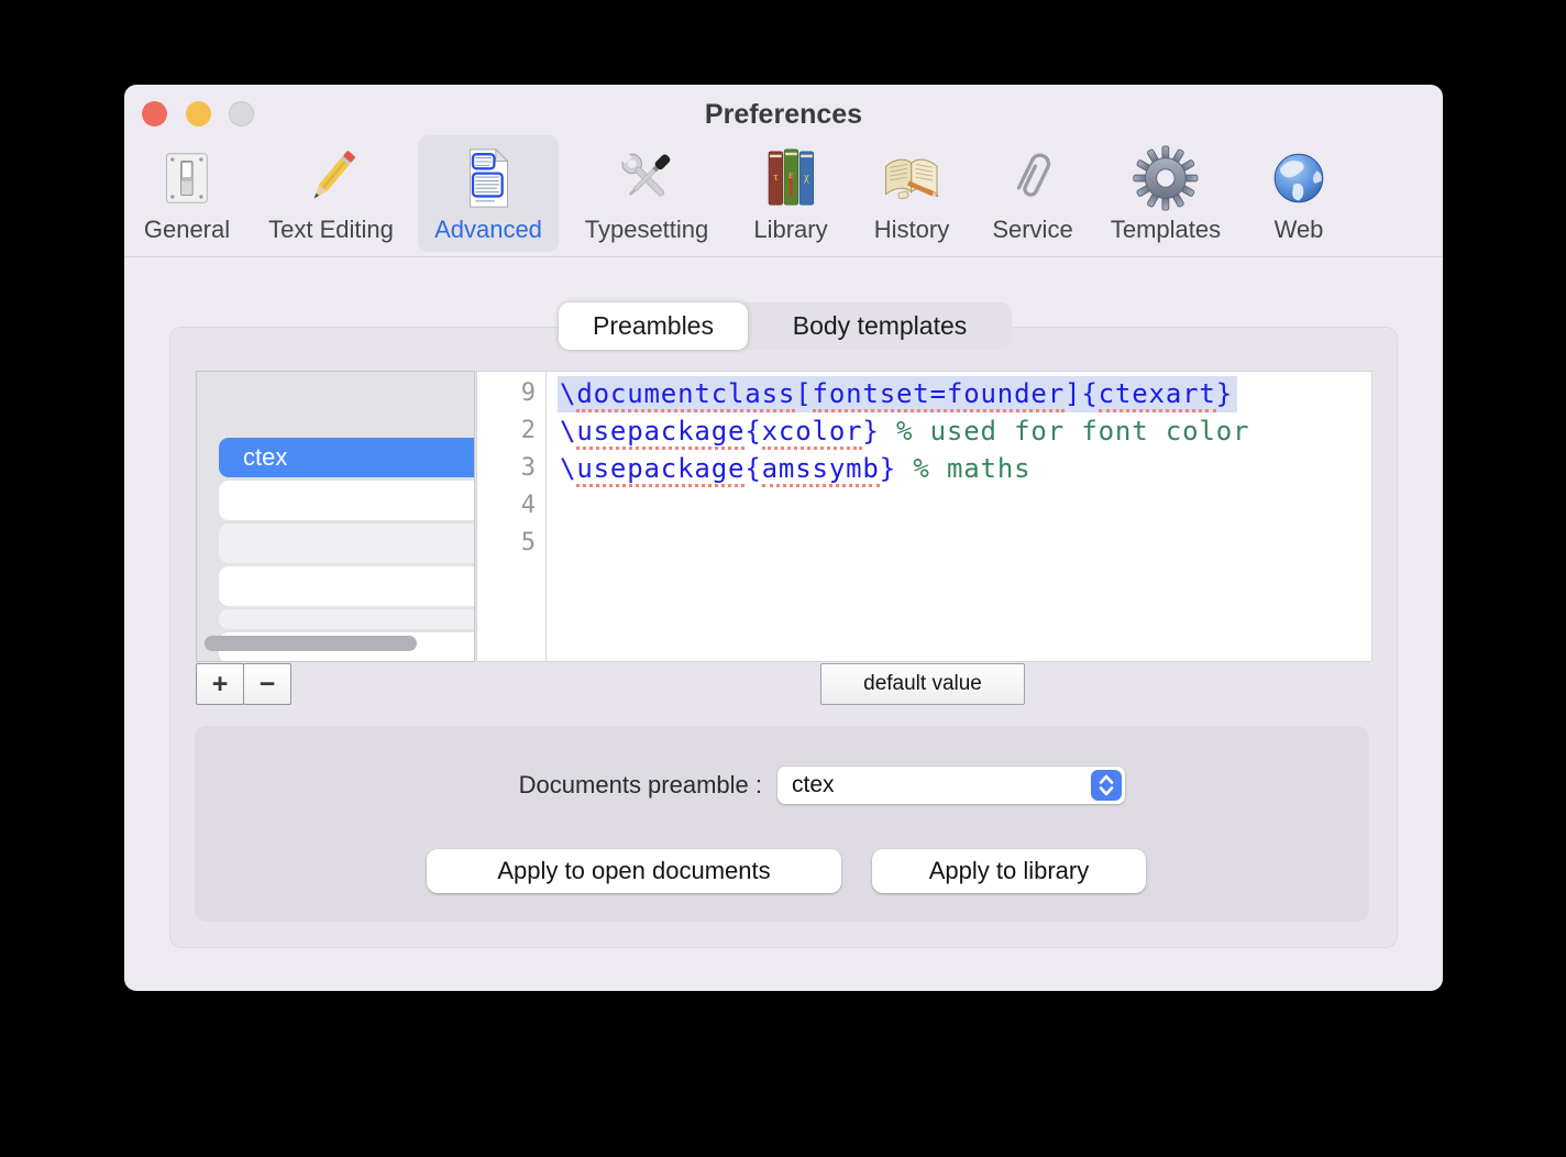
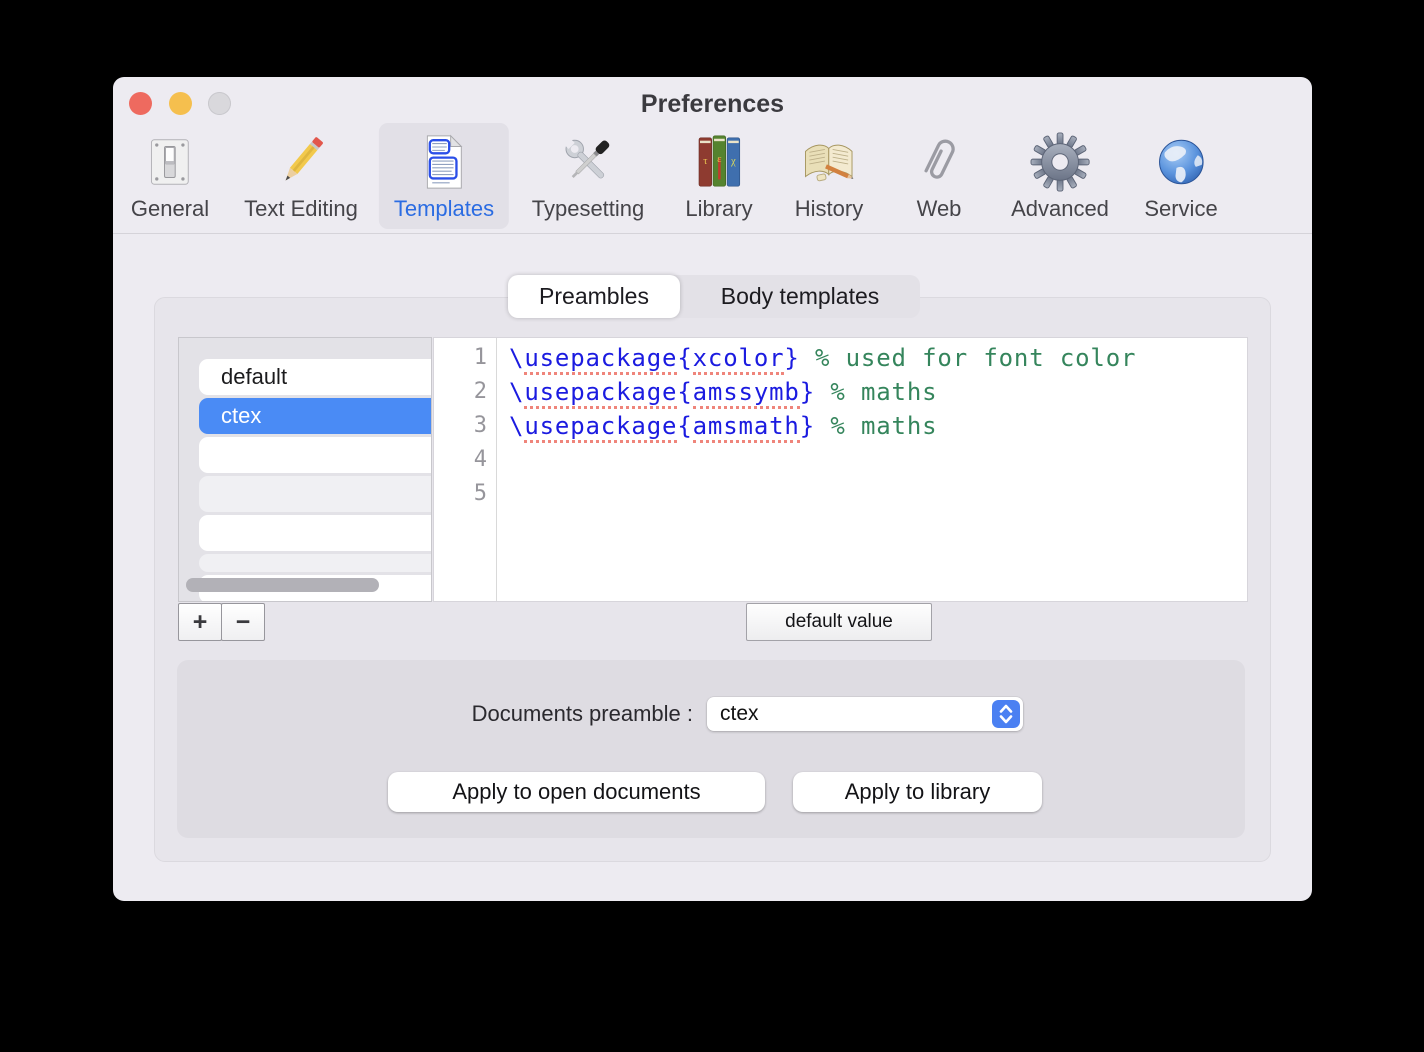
  Preferences
  General
  Text Editing
- Advanced
+ Templates
  Typesetting
  τ
  ε
  χ
  Library
  History
- Service
+ Web
- Templates
+ Advanced
- Web
+ Service
  Preambles
  Body templates
+ default
  ctex
- 9
+ 1
  2
  3
  4
  5
- \documentclass[fontset=founder]{ctexart}
  \usepackage{xcolor} % used for font color
  \usepackage{amssymb} % maths
+ \usepackage{amsmath} % maths
  +
  −
  default value
  Documents preamble :
  ctex
  Apply to open documents
  Apply to library
